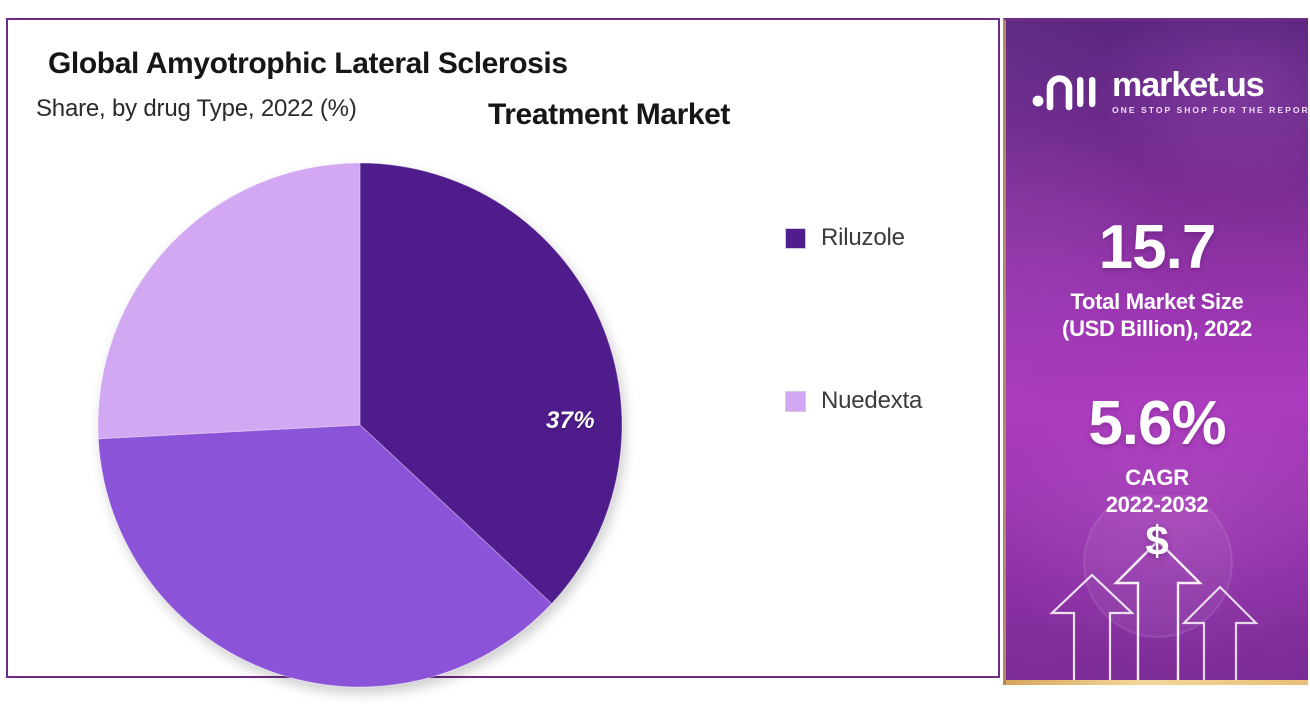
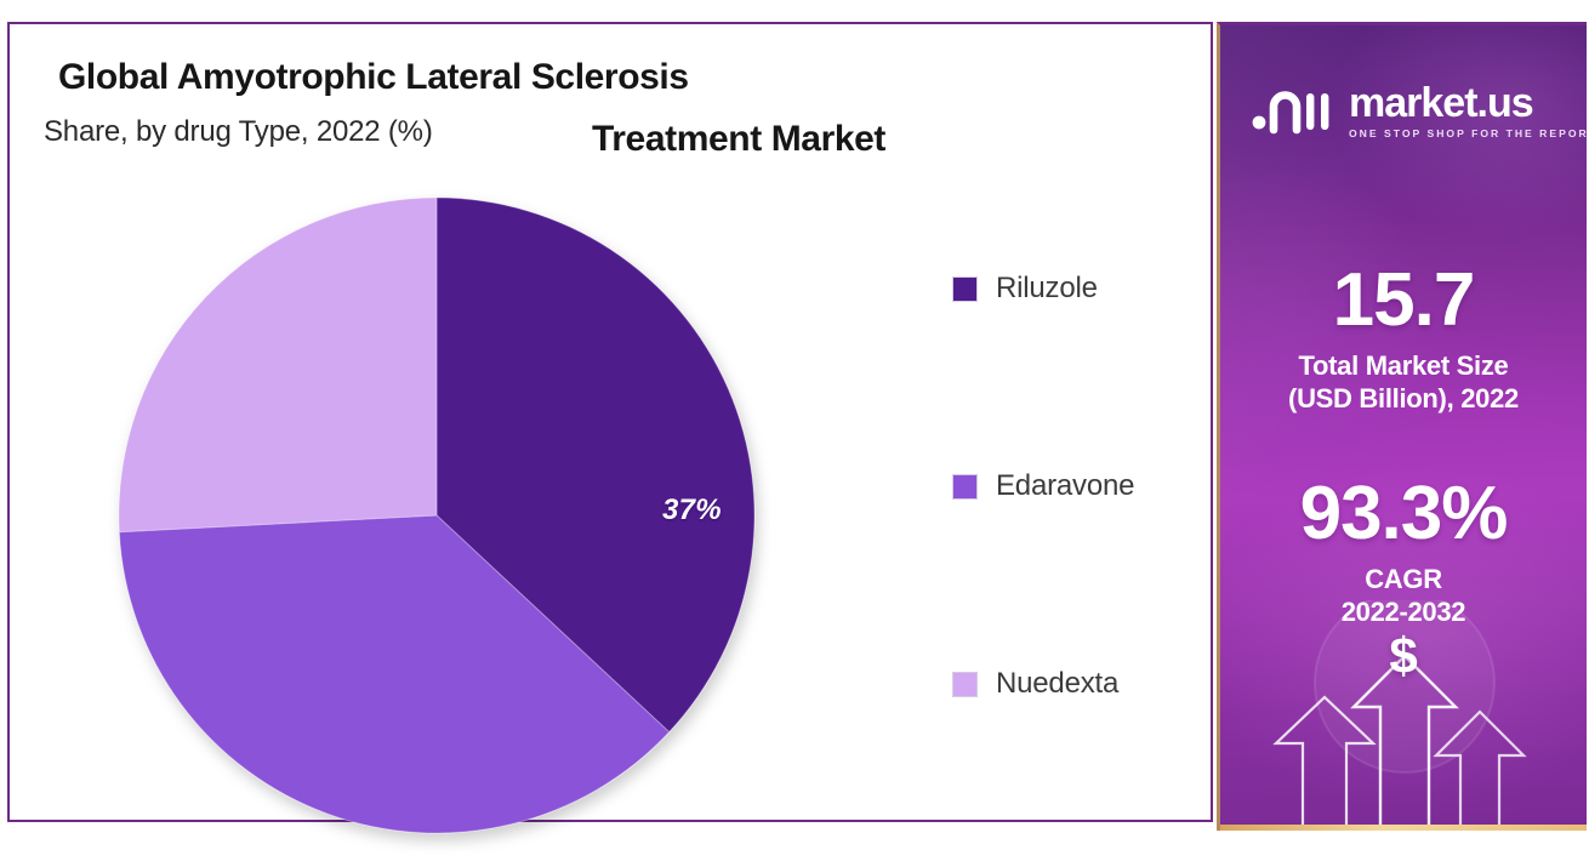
  Global Amyotrophic Lateral Sclerosis
  Share, by drug Type, 2022 (%)
  Treatment Market
  37%
  Riluzole
+ Edaravone
  Nuedexta
  market.us
  ONE STOP SHOP FOR THE REPOR
  15.7
  Total Market Size
  (USD Billion), 2022
- 5.6%
+ 93.3%
  CAGR
  2022-2032
  $
